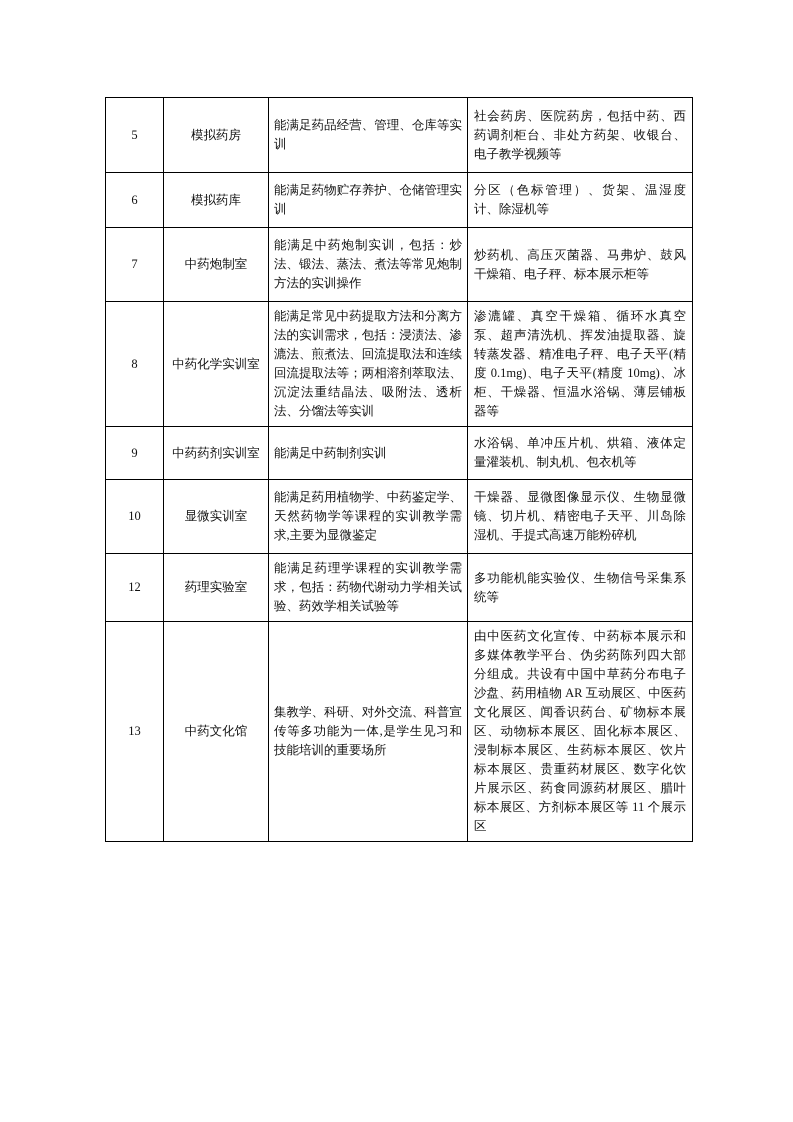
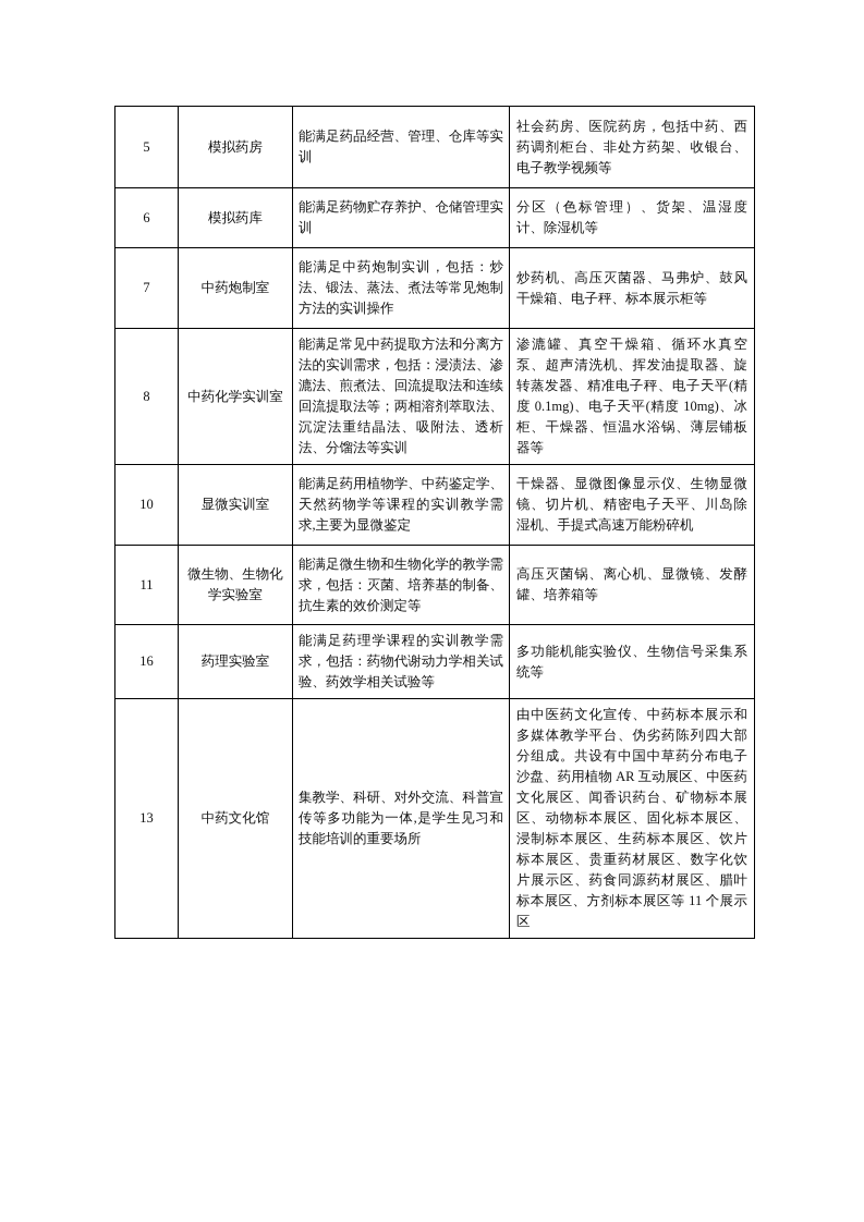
  5	模拟药房	能满足药品经营、管理、仓库等实训	社会药房、医院药房，包括中药、西药调剂柜台、非处方药架、收银台、电子教学视频等
  6	模拟药库	能满足药物贮存养护、仓储管理实训	分区（色标管理）、货架、温湿度计、除湿机等
  7	中药炮制室	能满足中药炮制实训，包括：炒法、锻法、蒸法、煮法等常见炮制方法的实训操作	炒药机、高压灭菌器、马弗炉、鼓风干燥箱、电子秤、标本展示柜等
  8	中药化学实训室	能满足常见中药提取方法和分离方法的实训需求，包括：浸渍法、渗漉法、煎煮法、回流提取法和连续回流提取法等；两相溶剂萃取法、沉淀法重结晶法、吸附法、透析法、分馏法等实训	渗漉罐、真空干燥箱、循环水真空泵、超声清洗机、挥发油提取器、旋转蒸发器、精准电子秤、电子天平(精度 0.1mg)、电子天平(精度 10mg)、冰柜、干燥器、恒温水浴锅、薄层铺板器等
- 9	中药药剂实训室	能满足中药制剂实训	水浴锅、单冲压片机、烘箱、液体定量灌装机、制丸机、包衣机等
  10	显微实训室	能满足药用植物学、中药鉴定学、天然药物学等课程的实训教学需求,主要为显微鉴定	干燥器、显微图像显示仪、生物显微镜、切片机、精密电子天平、川岛除湿机、手提式高速万能粉碎机
+ 11	微生物、生物化学实验室	能满足微生物和生物化学的教学需求，包括：灭菌、培养基的制备、抗生素的效价测定等	高压灭菌锅、离心机、显微镜、发酵罐、培养箱等
- 12	药理实验室	能满足药理学课程的实训教学需求，包括：药物代谢动力学相关试验、药效学相关试验等	多功能机能实验仪、生物信号采集系统等
+ 16	药理实验室	能满足药理学课程的实训教学需求，包括：药物代谢动力学相关试验、药效学相关试验等	多功能机能实验仪、生物信号采集系统等
  13	中药文化馆	集教学、科研、对外交流、科普宣传等多功能为一体,是学生见习和技能培训的重要场所	由中医药文化宣传、中药标本展示和多媒体教学平台、伪劣药陈列四大部分组成。共设有中国中草药分布电子沙盘、药用植物 AR 互动展区、中医药文化展区、闻香识药台、矿物标本展区、动物标本展区、固化标本展区、浸制标本展区、生药标本展区、饮片标本展区、贵重药材展区、数字化饮片展示区、药食同源药材展区、腊叶标本展区、方剂标本展区等 11 个展示区
